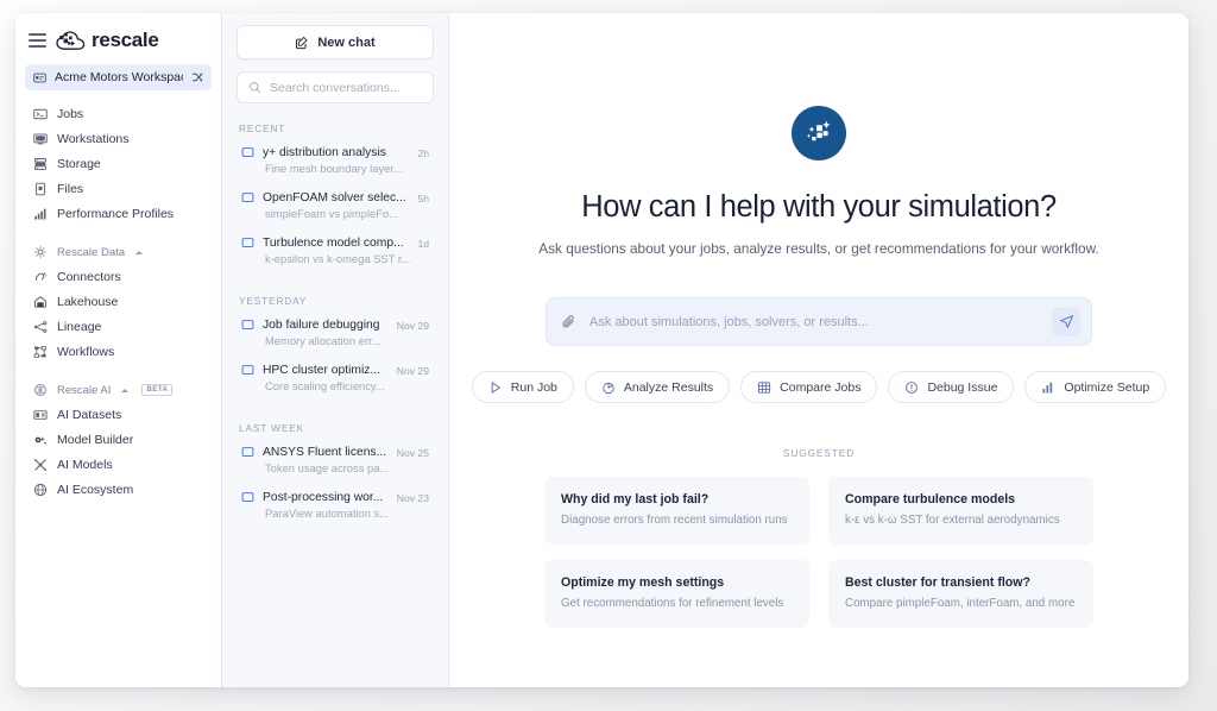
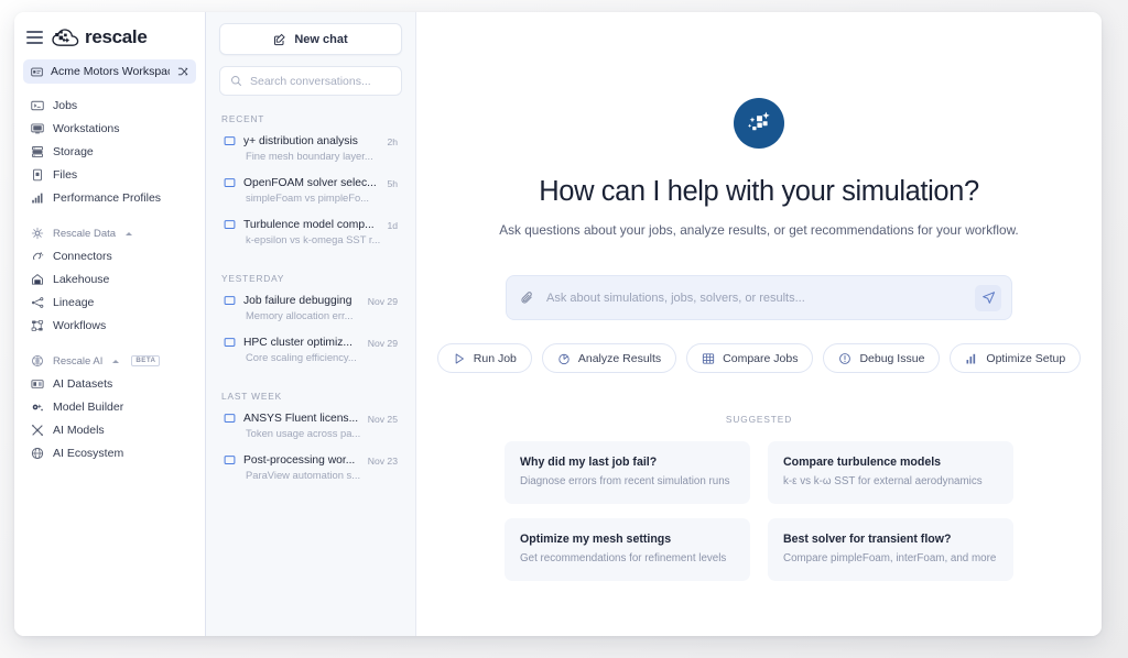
  rescale
  Acme Motors Workspa
  Jobs
  Workstations
  Storage
  Files
  Performance Profiles
  Rescale Data
  Connectors
  Lakehouse
  Lineage
  Workflows
  Rescale AI
  AI Datasets
  Model Builder
  AI Models
  AI Ecosystem
  New chat
  Search conversations...
  RECENT
  y+ distribution analysis
  2h
  Fine mesh boundary layer...
  OpenFOAM solver selec...
  5h
  simpleFoam vs pimpleFo...
  Turbulence model comp...
  1d
  k-epsilon vs k-omega SST r...
  YESTERDAY
  Job failure debugging
  Nov 29
  Memory allocation err...
  HPC cluster optimiz...
  Nov 29
  Core scaling efficiency...
  LAST WEEK
  ANSYS Fluent licens...
  Nov 25
  Token usage across pa...
  Post-processing wor...
  Nov 23
  ParaView automation s...
  How can I help with your simulation?
  Ask questions about your jobs, analyze results, or get recommendations for your workflow.
  Ask about simulations, jobs, solvers, or results...
  Run Job
  Analyze Results
  Compare Jobs
  Debug Issue
  Optimize Setup
  SUGGESTED
  Why did my last job fail?
  Diagnose errors from recent simulation runs
  Compare turbulence models
  k-ε vs k-ω SST for external aerodynamics
  Optimize my mesh settings
  Get recommendations for refinement levels
- Best cluster for transient flow?
+ Best solver for transient flow?
  Compare pimpleFoam, interFoam, and more
